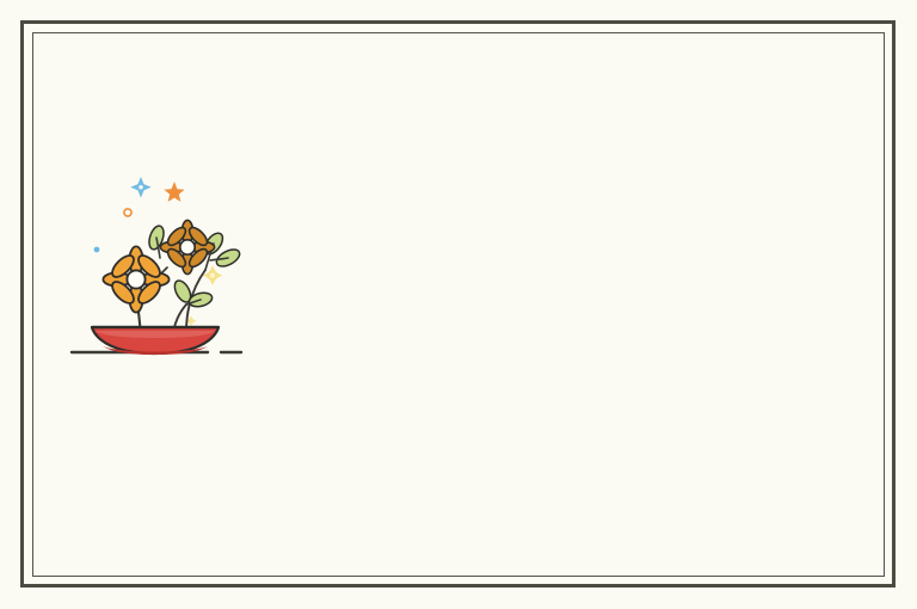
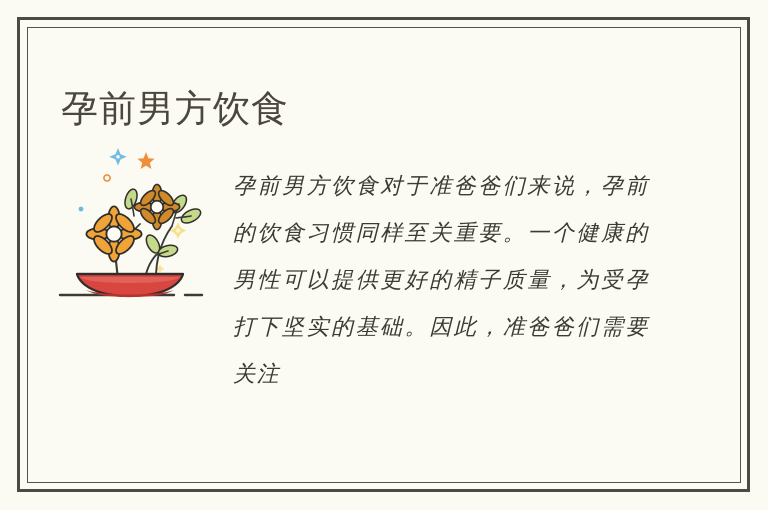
+ 孕前男方饮食
+ 孕前男方饮食对于准爸爸们来说，孕前的饮食习惯同样至关重要。一个健康的男性可以提供更好的精子质量，为受孕打下坚实的基础。因此，准爸爸们需要关注
